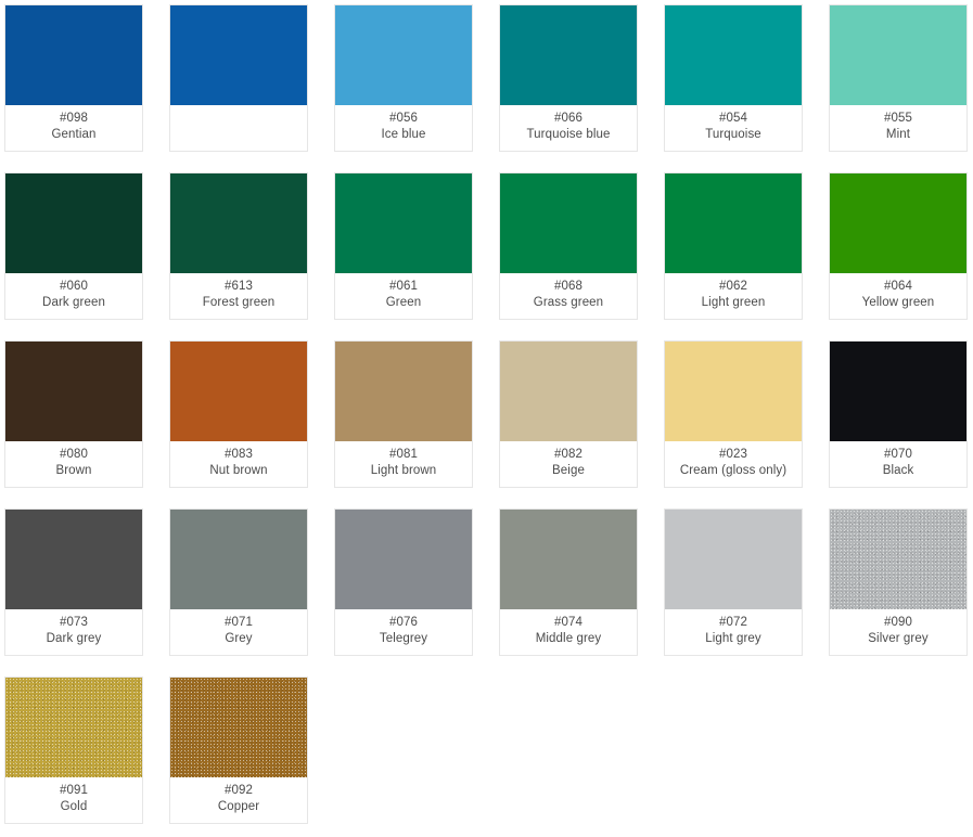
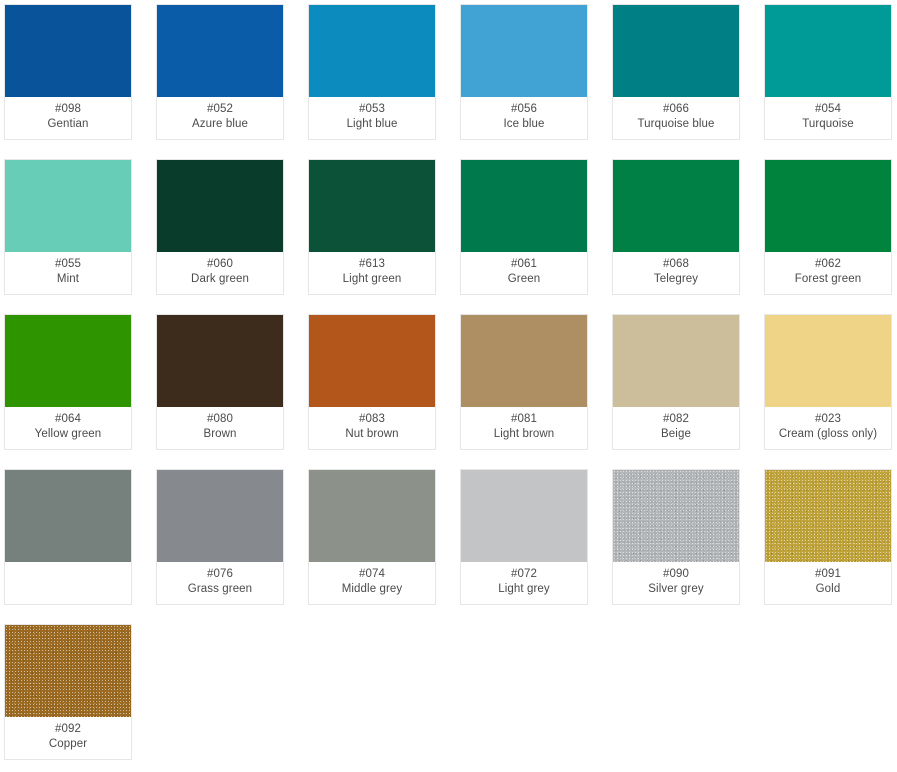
  #098
  Gentian
+ #052
+ Azure blue
+ #053
+ Light blue
  #056
  Ice blue
  #066
  Turquoise blue
  #054
  Turquoise
  #055
  Mint
  #060
  Dark green
  #613
- Forest green
+ Light green
  #061
  Green
  #068
- Grass green
+ Telegrey
  #062
- Light green
+ Forest green
  #064
  Yellow green
  #080
  Brown
  #083
  Nut brown
  #081
  Light brown
  #082
  Beige
  #023
  Cream (gloss only)
- #070
- Black
- #073
- Dark grey
- #071
- Grey
  #076
- Telegrey
+ Grass green
  #074
  Middle grey
  #072
  Light grey
  #090
  Silver grey
  #091
  Gold
  #092
  Copper
